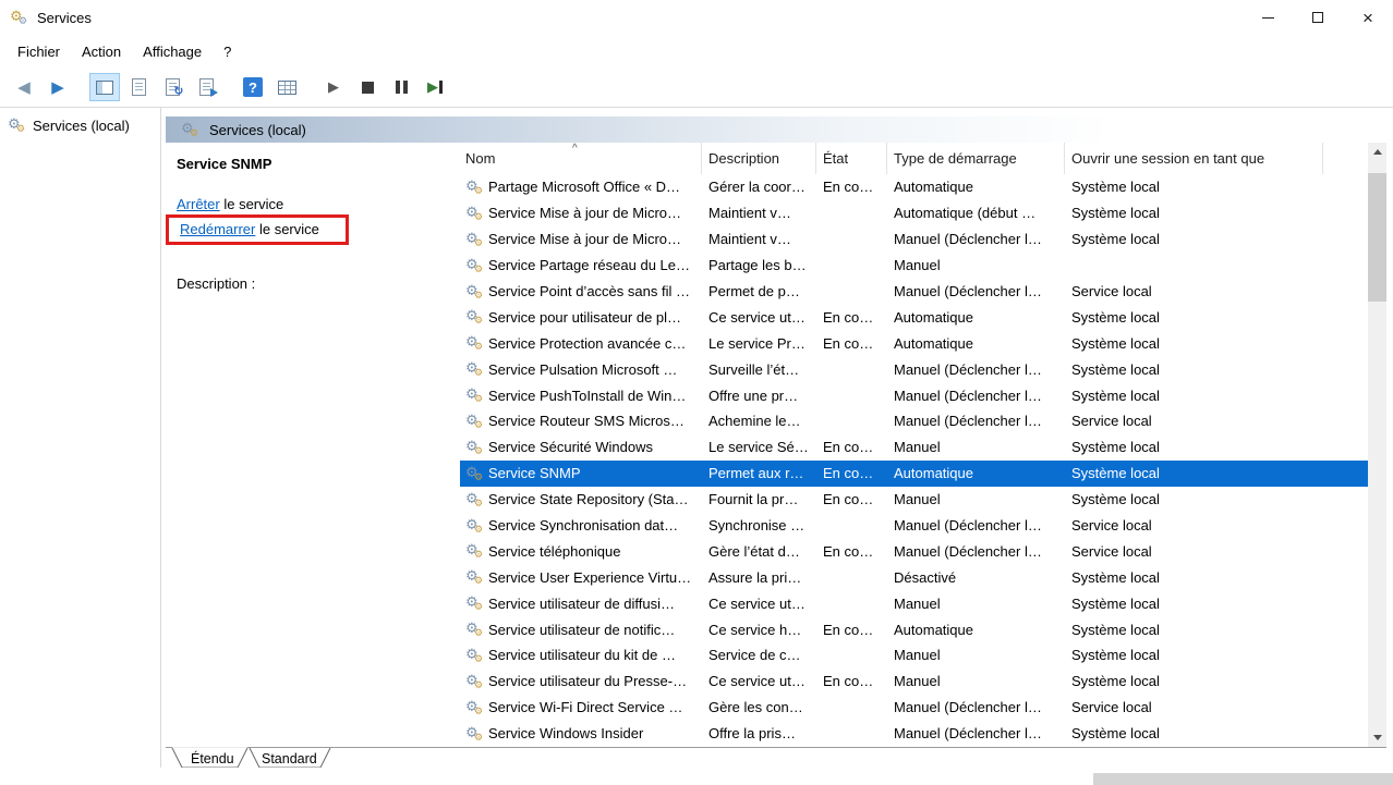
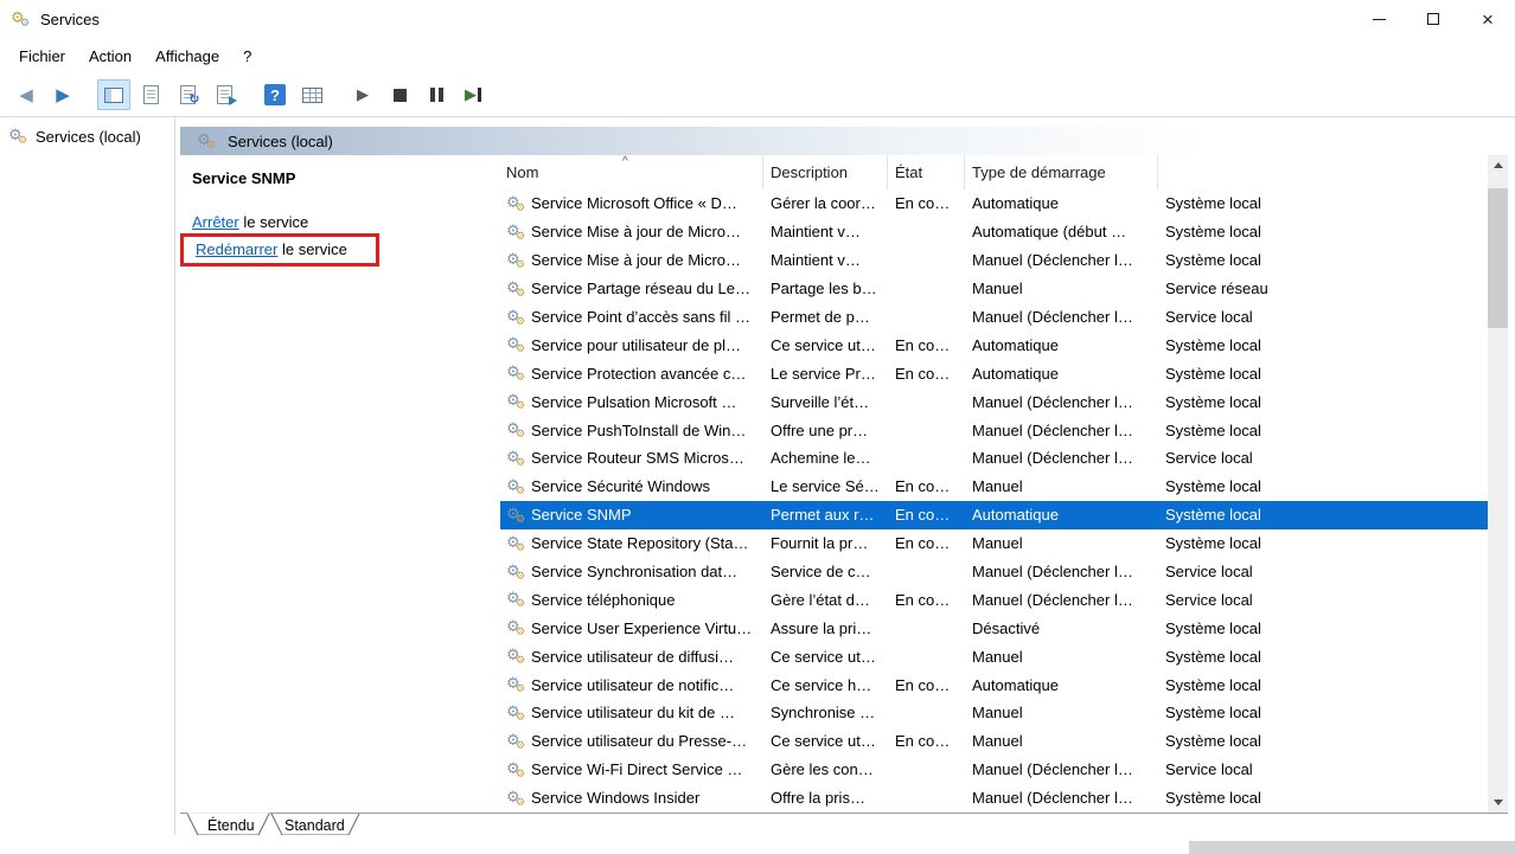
  ⚙
  ⚙
  Services
  ×
  Fichier
  Action
  Affichage
  ?
  ◀
  ▶
  ↻
  ?
  ▶
  ▶
  ⚙
  ⚙
  Services (local)
  ⚙
  ⚙
  Services (local)
  Service SNMP
  Arrêter le service
  Redémarrer le service
- Description :
  Nom
  ^
  Description
  État
  Type de démarrage
- Ouvrir une session en tant que
  ⚙
  ⚙
- Partage Microsoft Office « D…
+ Service Microsoft Office « D…
  Gérer la coor…
  En co…
  Automatique
  Système local
  ⚙
  ⚙
  Service Mise à jour de Micro…
  Maintient v…
  Automatique (début …
  Système local
  ⚙
  ⚙
  Service Mise à jour de Micro…
  Maintient v…
  Manuel (Déclencher l…
  Système local
  ⚙
  ⚙
  Service Partage réseau du Le…
  Partage les b…
  Manuel
+ Service réseau
  ⚙
  ⚙
  Service Point d’accès sans fil …
  Permet de p…
  Manuel (Déclencher l…
  Service local
  ⚙
  ⚙
  Service pour utilisateur de pl…
  Ce service ut…
  En co…
  Automatique
  Système local
  ⚙
  ⚙
  Service Protection avancée c…
  Le service Pr…
  En co…
  Automatique
  Système local
  ⚙
  ⚙
  Service Pulsation Microsoft …
  Surveille l’ét…
  Manuel (Déclencher l…
  Système local
  ⚙
  ⚙
  Service PushToInstall de Win…
  Offre une pr…
  Manuel (Déclencher l…
  Système local
  ⚙
  ⚙
  Service Routeur SMS Micros…
  Achemine le…
  Manuel (Déclencher l…
  Service local
  ⚙
  ⚙
  Service Sécurité Windows
  Le service Sé…
  En co…
  Manuel
  Système local
  ⚙
  ⚙
  Service SNMP
  Permet aux r…
  En co…
  Automatique
  Système local
  ⚙
  ⚙
  Service State Repository (Sta…
  Fournit la pr…
  En co…
  Manuel
  Système local
  ⚙
  ⚙
  Service Synchronisation dat…
- Synchronise …
+ Service de c…
  Manuel (Déclencher l…
  Service local
  ⚙
  ⚙
  Service téléphonique
  Gère l’état d…
  En co…
  Manuel (Déclencher l…
  Service local
  ⚙
  ⚙
  Service User Experience Virtu…
  Assure la pri…
  Désactivé
  Système local
  ⚙
  ⚙
  Service utilisateur de diffusi…
  Ce service ut…
  Manuel
  Système local
  ⚙
  ⚙
  Service utilisateur de notific…
  Ce service h…
  En co…
  Automatique
  Système local
  ⚙
  ⚙
  Service utilisateur du kit de …
- Service de c…
+ Synchronise …
  Manuel
  Système local
  ⚙
  ⚙
  Service utilisateur du Presse-…
  Ce service ut…
  En co…
  Manuel
  Système local
  ⚙
  ⚙
  Service Wi-Fi Direct Service …
  Gère les con…
  Manuel (Déclencher l…
  Service local
  ⚙
  ⚙
  Service Windows Insider
  Offre la pris…
  Manuel (Déclencher l…
  Système local
  Étendu
  Standard
